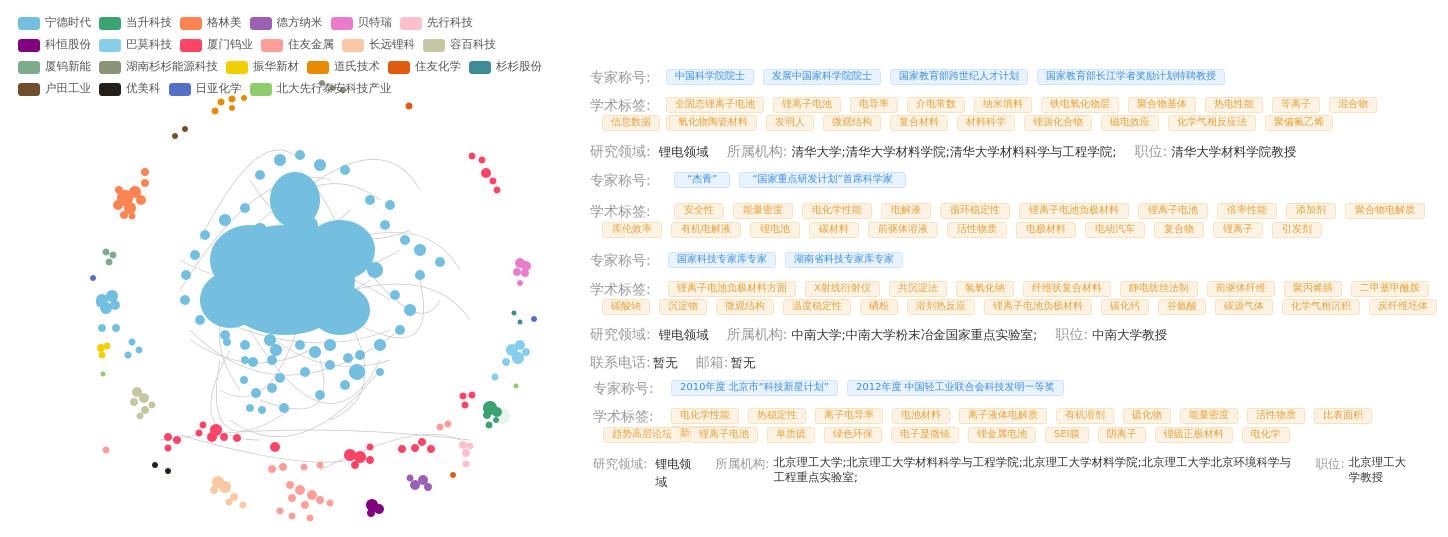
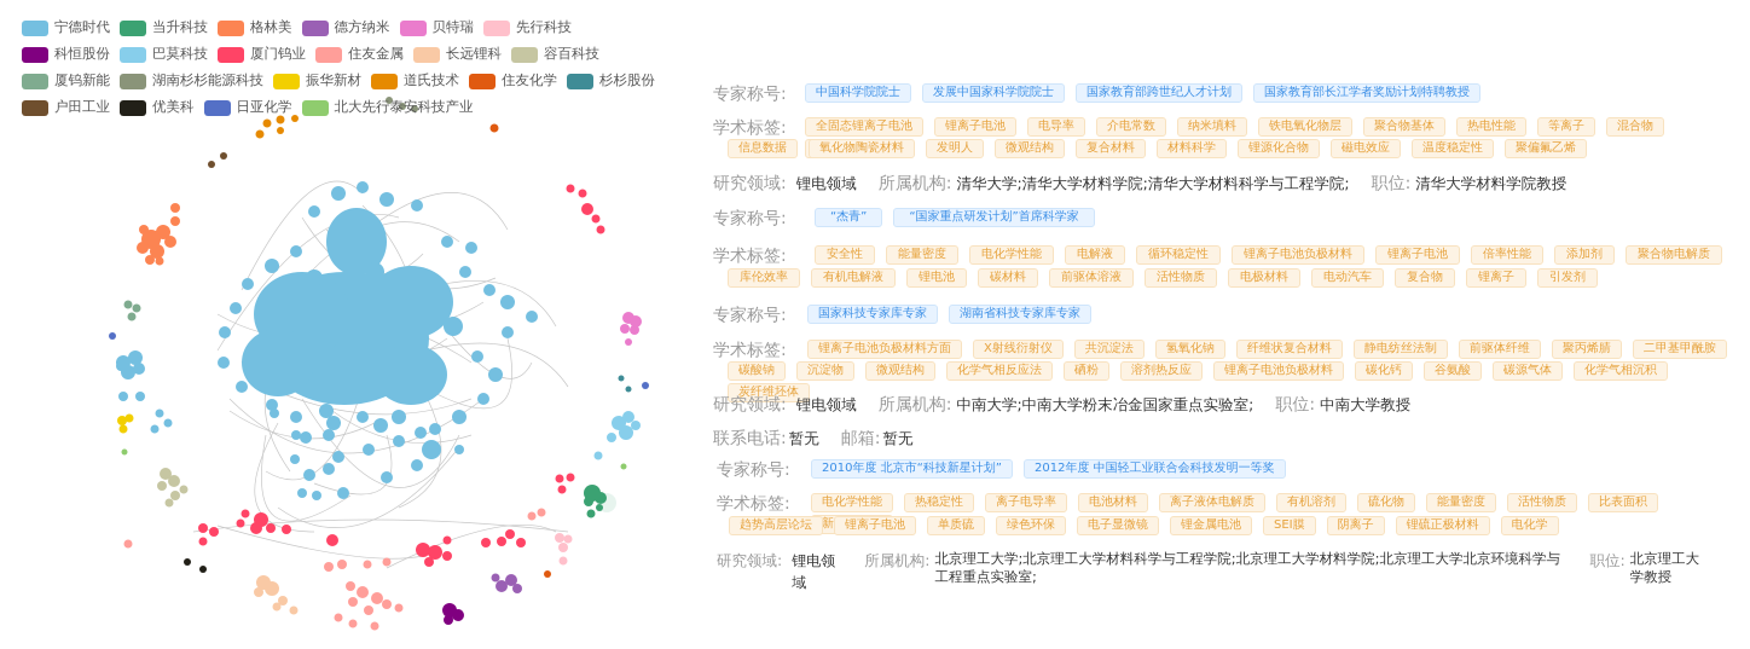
  宁德时代
  当升科技
  格林美
  德方纳米
  贝特瑞
  先行科技
  科恒股份
  巴莫科技
  厦门钨业
  住友金属
  长远锂科
  容百科技
  厦钨新能
  湖南杉杉能源科技
  振华新材
  道氏技术
  住友化学
  杉杉股份
  户田工业
  优美科
  日亚化学
  北大先行泰安科技产业
  专家称号:
  中国科学院院士
  发展中国家科学院院士
  国家教育部跨世纪人才计划
  国家教育部长江学者奖励计划特聘教授
  学术标签:
  全固态锂离子电池
  锂离子电池
  电导率
  介电常数
  纳米填料
  铁电氧化物层
  聚合物基体
  热电性能
  等离子
  混合物
  信息数据
  氧化物陶瓷材料
  发明人
  微观结构
  复合材料
  材料科学
  锂源化合物
  磁电效应
- 化学气相反应法
+ 温度稳定性
  聚偏氟乙烯
  研究领域:
  锂电领域
  所属机构:
  清华大学;清华大学材料学院;清华大学材料科学与工程学院;
  职位:
  清华大学材料学院教授
  专家称号:
  “杰青”
  “国家重点研发计划”首席科学家
  学术标签:
  安全性
  能量密度
  电化学性能
  电解液
  循环稳定性
  锂离子电池负极材料
  锂离子电池
  倍率性能
  添加剂
  聚合物电解质
  库伦效率
  有机电解液
  锂电池
  碳材料
  前驱体溶液
  活性物质
  电极材料
  电动汽车
  复合物
  锂离子
  引发剂
  专家称号:
  国家科技专家库专家
  湖南省科技专家库专家
  学术标签:
  锂离子电池负极材料方面
  X射线衍射仪
  共沉淀法
  氢氧化钠
  纤维状复合材料
  静电纺丝法制
  前驱体纤维
  聚丙烯腈
  二甲基甲酰胺
  碳酸钠
  沉淀物
  微观结构
- 温度稳定性
+ 化学气相反应法
  硒粉
  溶剂热反应
  锂离子电池负极材料
  碳化钙
  谷氨酸
  碳源气体
  化学气相沉积
  炭纤维坯体
  研究领域:
  锂电领域
  所属机构:
  中南大学;中南大学粉末冶金国家重点实验室;
  职位:
  中南大学教授
  联系电话:
  暂无
  邮箱:
  暂无
  专家称号:
  2010年度 北京市“科技新星计划”
  2012年度 中国轻工业联合会科技发明一等奖
  学术标签:
  电化学性能
  热稳定性
  离子电导率
  电池材料
  离子液体电解质
  有机溶剂
  硫化物
  能量密度
  活性物质
  比表面积
  趋势高层论坛
  锂离子电池
  单质硫
  绿色环保
  电子显微镜
  锂金属电池
  SEI膜
  阴离子
  锂硫正极材料
  电化学
  研究领域:
  锂电领域
  所属机构:
  北京理工大学;北京理工大学材料科学与工程学院;北京理工大学材料学院;北京理工大学北京环境科学与工程重点实验室;
  职位:
  北京理工大学教授
